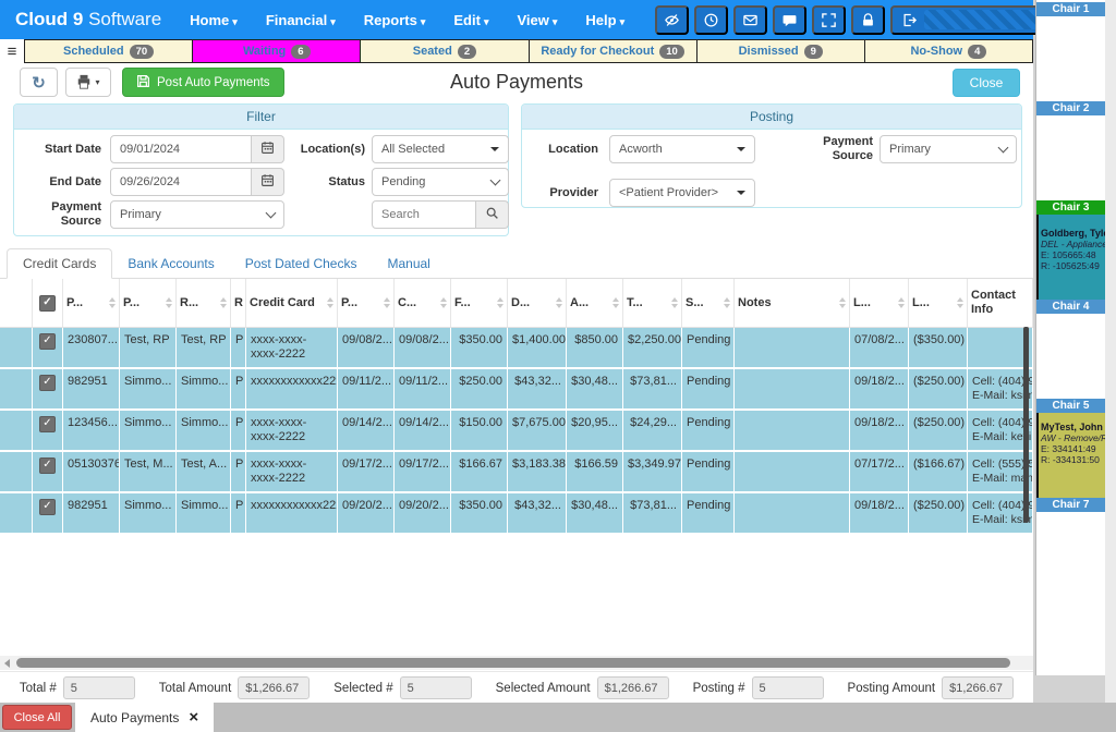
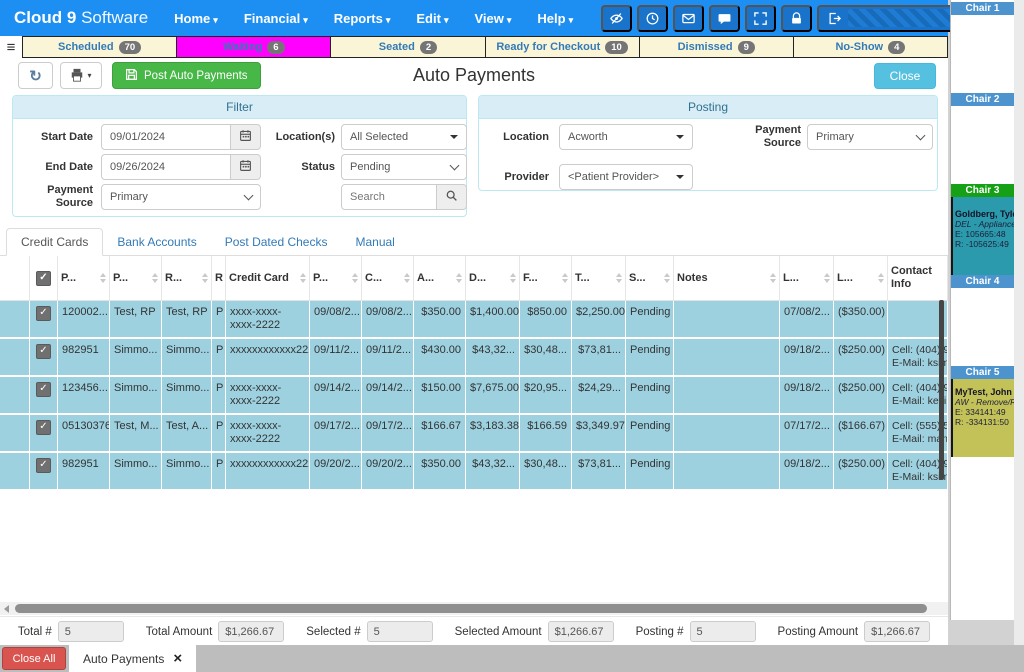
  Cloud 9 Software
  Home ▾
  Financial ▾
  Reports ▾
  Edit ▾
  View ▾
  Help ▾
  ≡
  Scheduled
  70
  Waiting
  6
  Seated
  2
  Ready for Checkout
  10
  Dismissed
  9
  No-Show
  4
  ↻
  ▾
  Post Auto Payments
  Auto Payments
  Close
  Filter
  Start Date
  09/01/2024
  End Date
  09/26/2024
  Payment Source
  Primary
  Location(s)
  All Selected
  Status
  Pending
  Search
  Posting
  Location
  Acworth
  Provider
  <Patient Provider>
  Payment Source
  Primary
  Credit Cards
  Bank Accounts
  Post Dated Checks
  Manual
  ✓
  P...
  P...
  R...
  R
  Credit Card
  P...
  C...
- F...
+ A...
  D...
- A...
+ F...
  T...
  S...
  Notes
  L...
  L...
  Contact Info
  ✓
- 230807...
+ 120002...
  Test, RP
  Test, RP
  P
  xxxx-xxxx-xxxx-2222
  09/08/2...
  09/08/2...
  $350.00
  $1,400.00
  $850.00
  $2,250.00
  Pending
  07/08/2...
  ($350.00)
  ✓
  982951
  Simmo...
  Simmo...
  P
  xxxxxxxxxxxx22
  09/11/2...
  09/11/2...
- $250.00
+ $430.00
  $43,32...
  $30,48...
  $73,81...
  Pending
  09/18/2...
  ($250.00)
  Cell: (404 9
  E-Mail: ksm
  ✓
  123456...
  Simmo...
  Simmo...
  P
  xxxx-xxxx-xxxx-2222
  09/14/2...
  09/14/2...
  $150.00
  $7,675.00
  $20,95...
  $24,29...
  Pending
  09/18/2...
  ($250.00)
  Cell: (404 9
  E-Mail: kei
  ✓
  05130376
  Test, M...
  Test, A...
  P
  xxxx-xxxx-xxxx-2222
  09/17/2...
  09/17/2...
  $166.67
  $3,183.38
  $166.59
  $3,349.97
  Pending
  07/17/2...
  ($166.67)
  Cell: (555 5
  ✓
  982951
  Simmo...
  Simmo...
  P
  xxxxxxxxxxxx22
  09/20/2...
  09/20/2...
  $350.00
  $43,32...
  $30,48...
  $73,81...
  Pending
  09/18/2...
  ($250.00)
  Cell: (404 9
  E-Mail: ksm
  Total #
  5
  Total Amount
  $1,266.67
  Selected #
  5
  Selected Amount
  $1,266.67
  Posting #
  5
  Posting Amount
  $1,266.67
  Chair 1
  Chair 2
  Chair 3
  Goldberg, Tyl
  DEL - Applianc
  E: 105665:48
  R: -105625:49
  Chair 4
  Chair 5
  MyTest, John
  AW - Remove/
  E: 334141:49
  R: -334131:50
- Chair 7
  Close All
  Auto Payments
  ×
